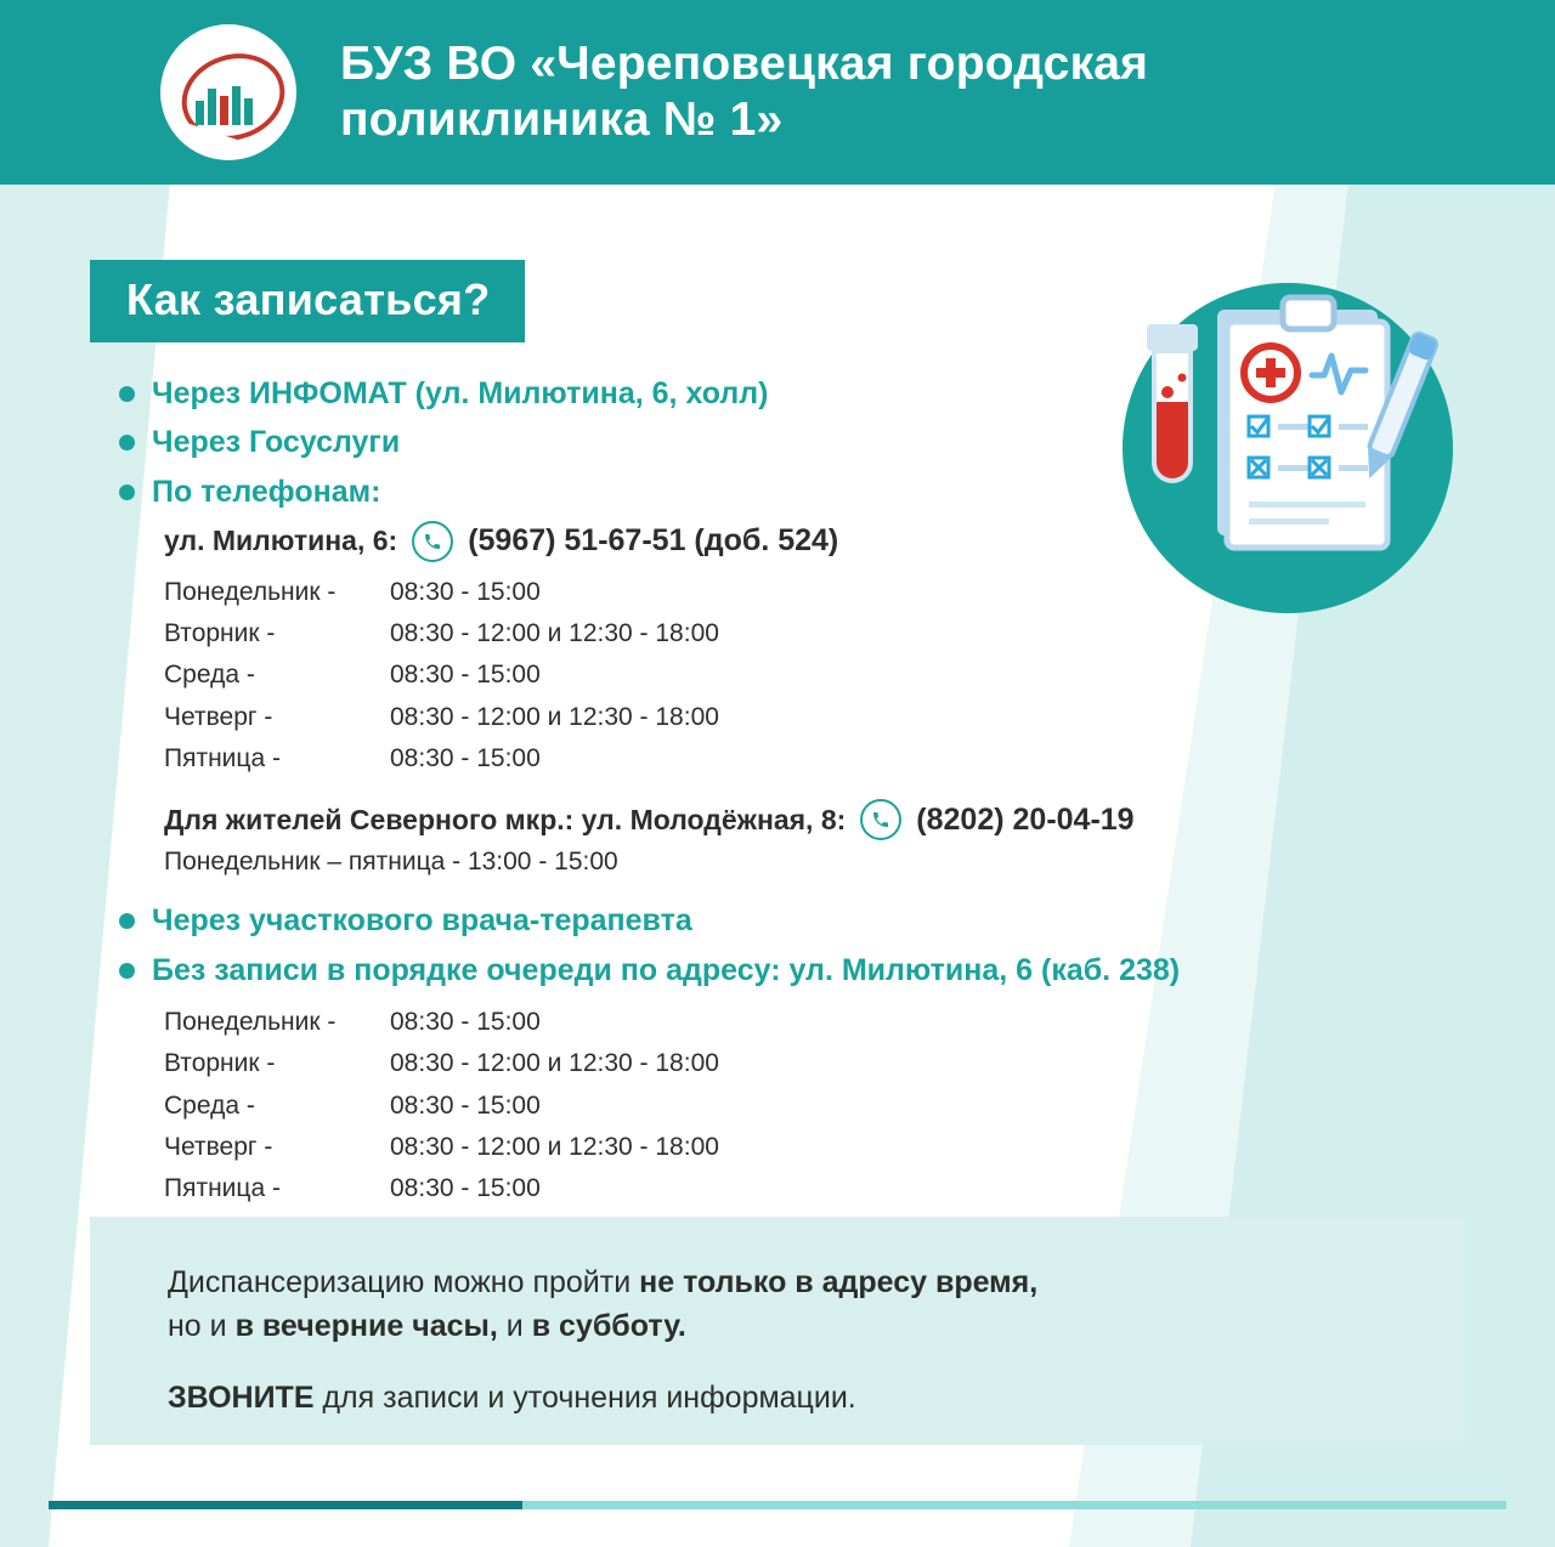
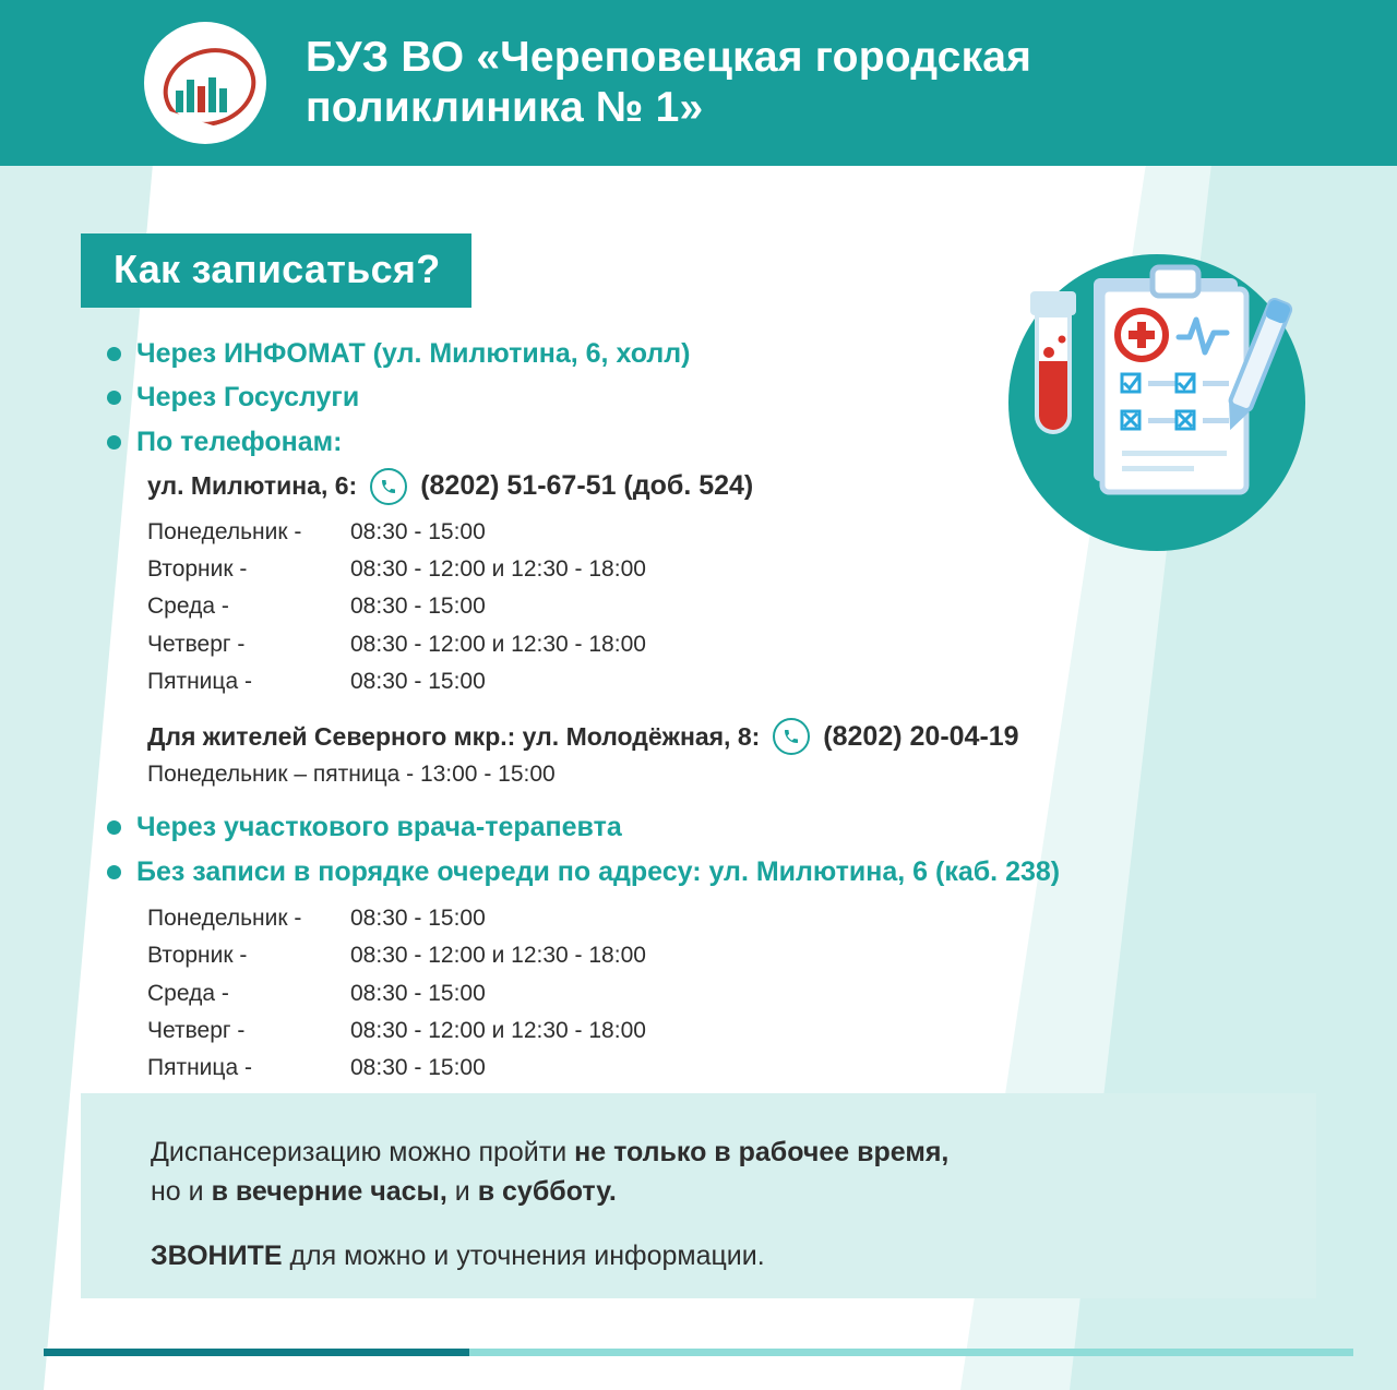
  БУЗ ВО «Череповецкая городская поликлиника № 1»
  Как записаться?
  Через ИНФОМАТ (ул. Милютина, 6, холл)
  Через Госуслуги
  По телефонам:
  ул. Милютина, 6:
- (5967) 51-67-51 (доб. 524)
+ (8202) 51-67-51 (доб. 524)
  Понедельник -	08:30 - 15:00
  Вторник -	08:30 - 12:00 и 12:30 - 18:00
  Среда -	08:30 - 15:00
  Четверг -	08:30 - 12:00 и 12:30 - 18:00
  Пятница -	08:30 - 15:00
  Для жителей Северного мкр.: ул. Молодёжная, 8:
  (8202) 20-04-19
  Понедельник – пятница - 13:00 - 15:00
  Через участкового врача-терапевта
  Без записи в порядке очереди по адресу: ул. Милютина, 6 (каб. 238)
  Понедельник -	08:30 - 15:00
  Вторник -	08:30 - 12:00 и 12:30 - 18:00
  Среда -	08:30 - 15:00
  Четверг -	08:30 - 12:00 и 12:30 - 18:00
  Пятница -	08:30 - 15:00
- Диспансеризацию можно пройти не только в адресу время,
+ Диспансеризацию можно пройти не только в рабочее время,
  но и в вечерние часы, и в субботу.
- ЗВОНИТЕ для записи и уточнения информации.
+ ЗВОНИТЕ для можно и уточнения информации.
